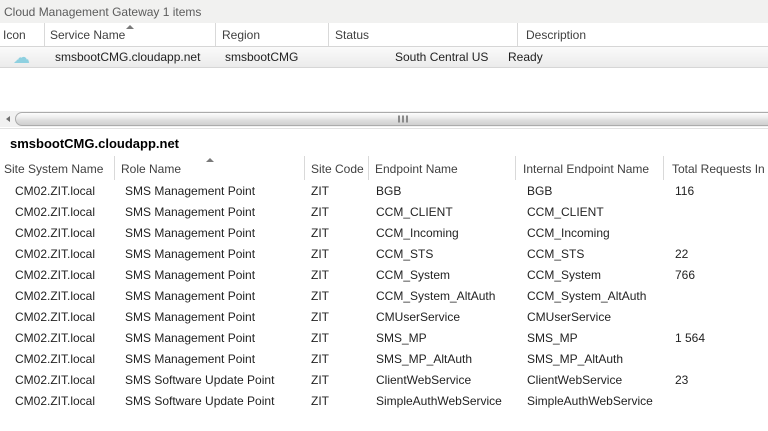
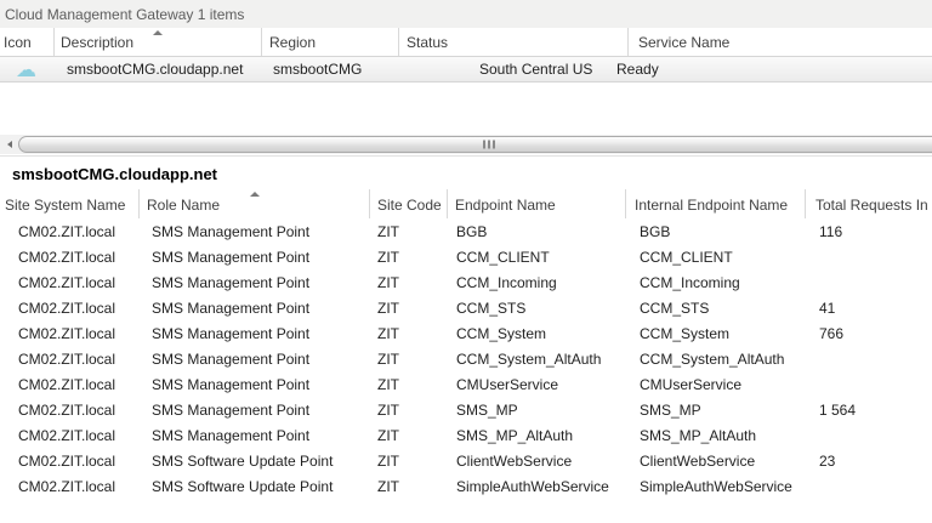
  Cloud Management Gateway 1 items
  Icon
- Service Name
+ Description
  Region
  Status
- Description
+ Service Name
  ☁
  smsbootCMG.cloudapp.net
  smsbootCMG
  South Central US
  Ready
  smsbootCMG.cloudapp.net
  Site System Name
  Role Name
  Site Code
  Endpoint Name
  Internal Endpoint Name
  Total Requests In
  CM02.ZIT.local
  SMS Management Point
  ZIT
  BGB
  BGB
  116
  CM02.ZIT.local
  SMS Management Point
  ZIT
  CCM_CLIENT
  CCM_CLIENT
  CM02.ZIT.local
  SMS Management Point
  ZIT
  CCM_Incoming
  CCM_Incoming
  CM02.ZIT.local
  SMS Management Point
  ZIT
  CCM_STS
  CCM_STS
- 22
+ 41
  CM02.ZIT.local
  SMS Management Point
  ZIT
  CCM_System
  CCM_System
  766
  CM02.ZIT.local
  SMS Management Point
  ZIT
  CCM_System_AltAuth
  CCM_System_AltAuth
  CM02.ZIT.local
  SMS Management Point
  ZIT
  CMUserService
  CMUserService
  CM02.ZIT.local
  SMS Management Point
  ZIT
  SMS_MP
  SMS_MP
  1 564
  CM02.ZIT.local
  SMS Management Point
  ZIT
  SMS_MP_AltAuth
  SMS_MP_AltAuth
  CM02.ZIT.local
  SMS Software Update Point
  ZIT
  ClientWebService
  ClientWebService
  23
  CM02.ZIT.local
  SMS Software Update Point
  ZIT
  SimpleAuthWebService
  SimpleAuthWebService
